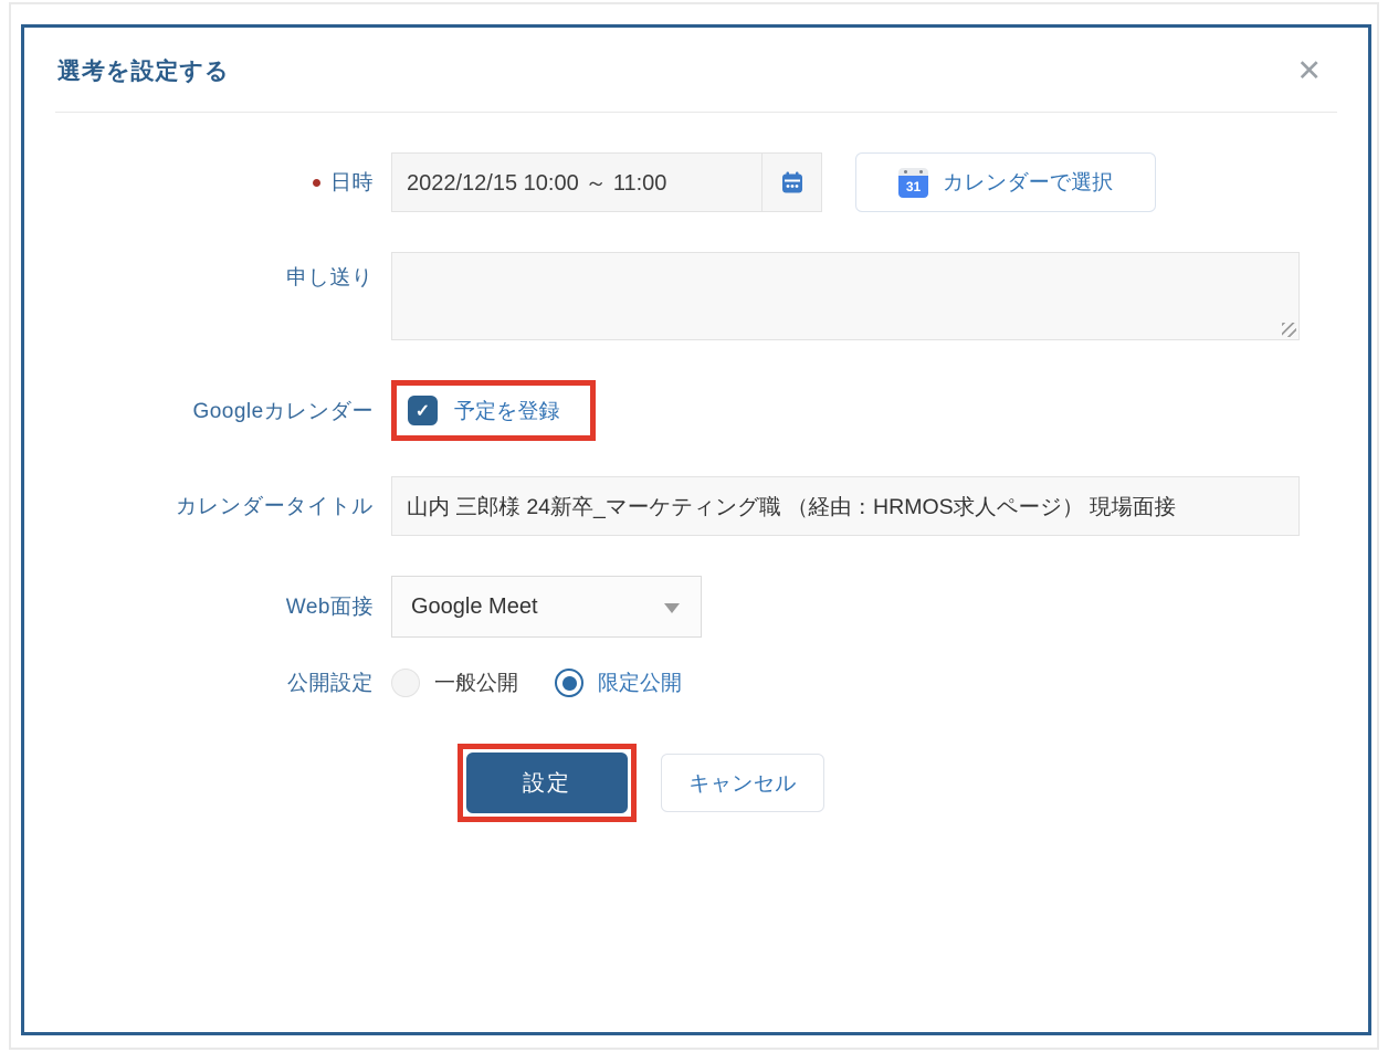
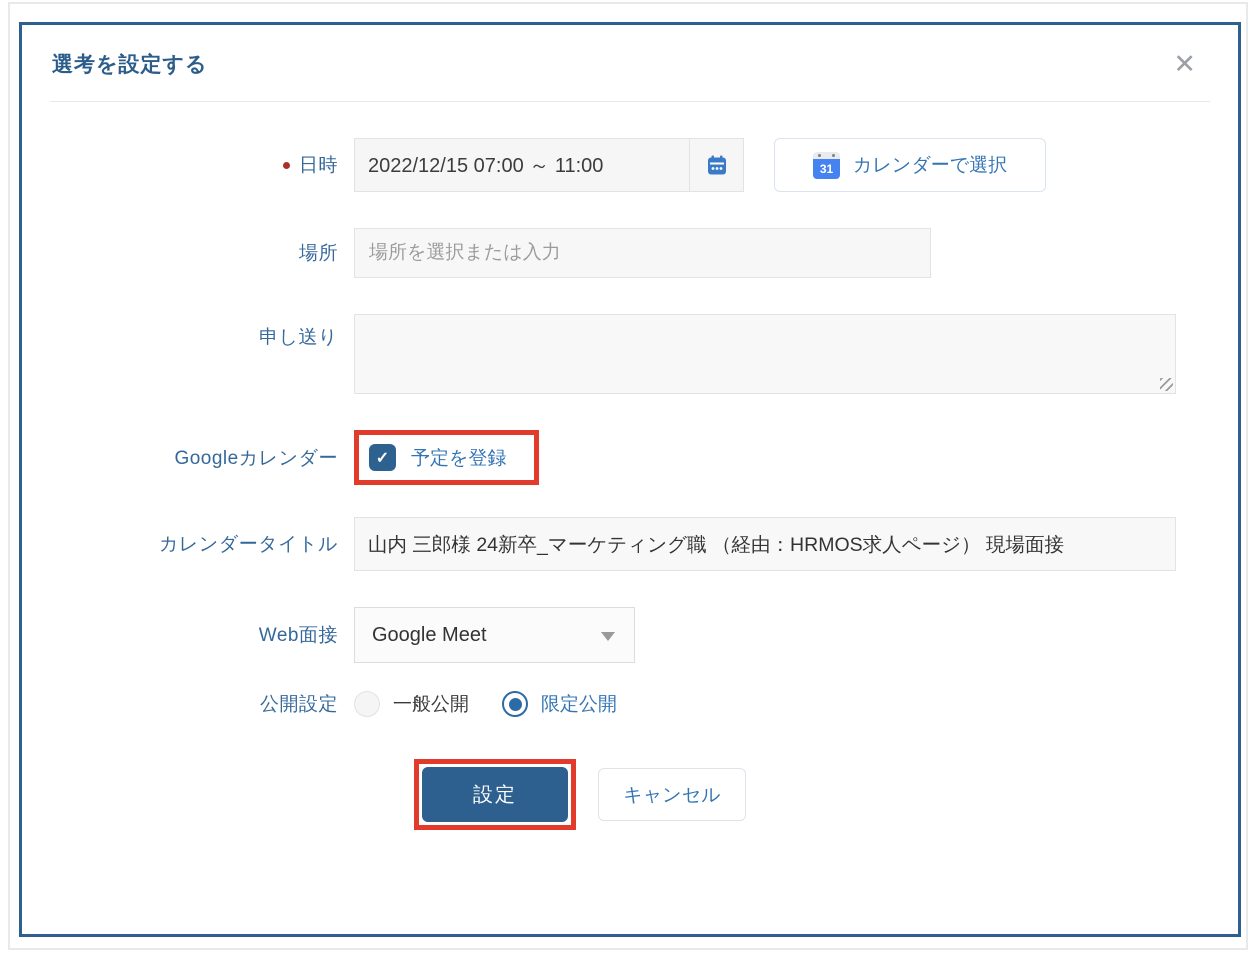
  選考を設定する
  ✕
  日時
- 2022/12/15 10:00 ～ 11:00
+ 2022/12/15 07:00 ～ 11:00
  31
  カレンダーで選択
+ 場所
+ 場所を選択または入力
  申し送り
  Googleカレンダー
  ✓
  予定を登録
  カレンダータイトル
  山内 三郎様 24新卒_マーケティング職 （経由：HRMOS求人ページ） 現場面接
  Web面接
  Google Meet
  公開設定
  一般公開
  限定公開
  設定
  キャンセル
